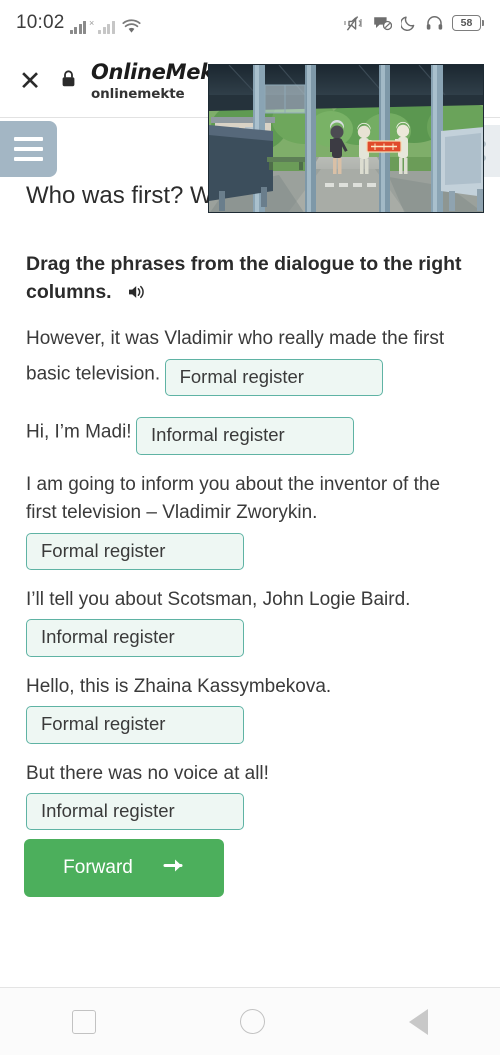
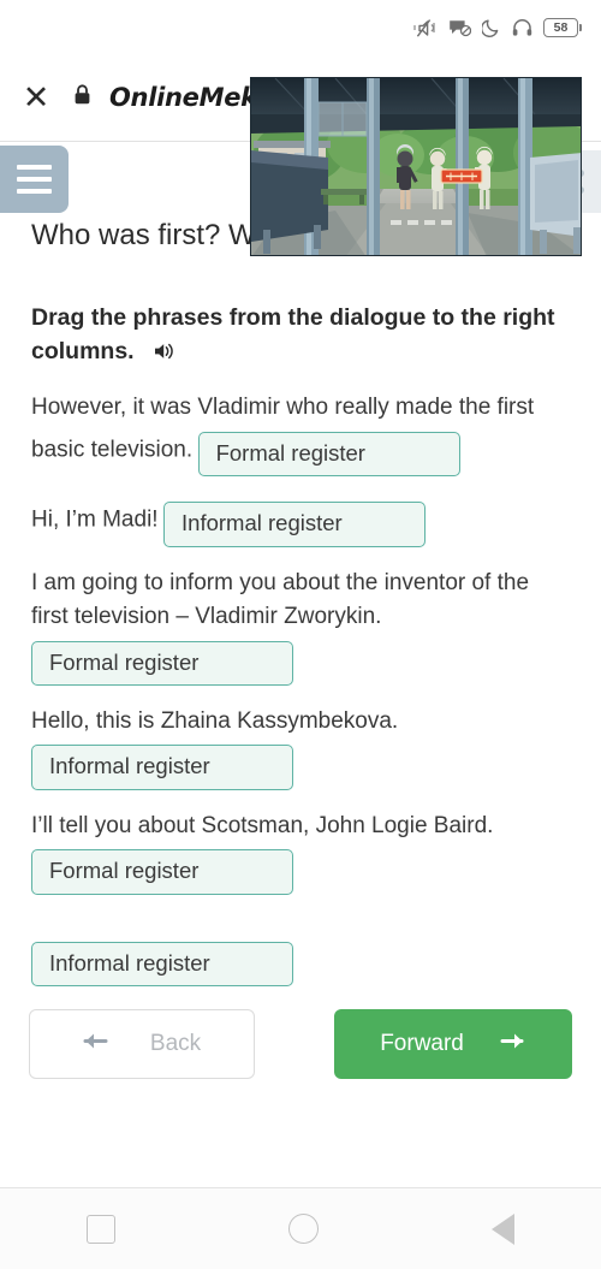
- 10:02
- ×
  58
  ✕
  OnlineMek
- onlinemekte
  Drag the phrases from the dialogue to the right columns.
  However, it was Vladimir who really made the first basic television. Formal register
  Hi, I’m Madi! Informal register
  I am going to inform you about the inventor of the first television – Vladimir Zworykin.
  Formal register
- I’ll tell you about Scotsman, John Logie Baird.
+ Hello, this is Zhaina Kassymbekova.
  Informal register
- Hello, this is Zhaina Kassymbekova.
+ I’ll tell you about Scotsman, John Logie Baird.
  Formal register
- But there was no voice at all!
  Informal register
+ Back
  Forward
